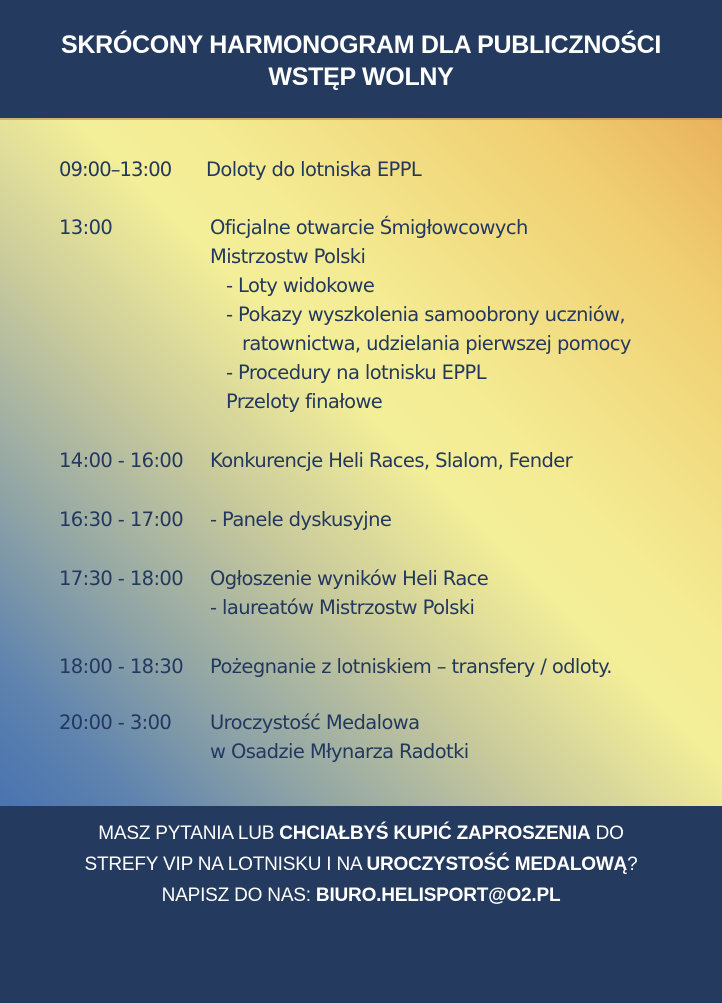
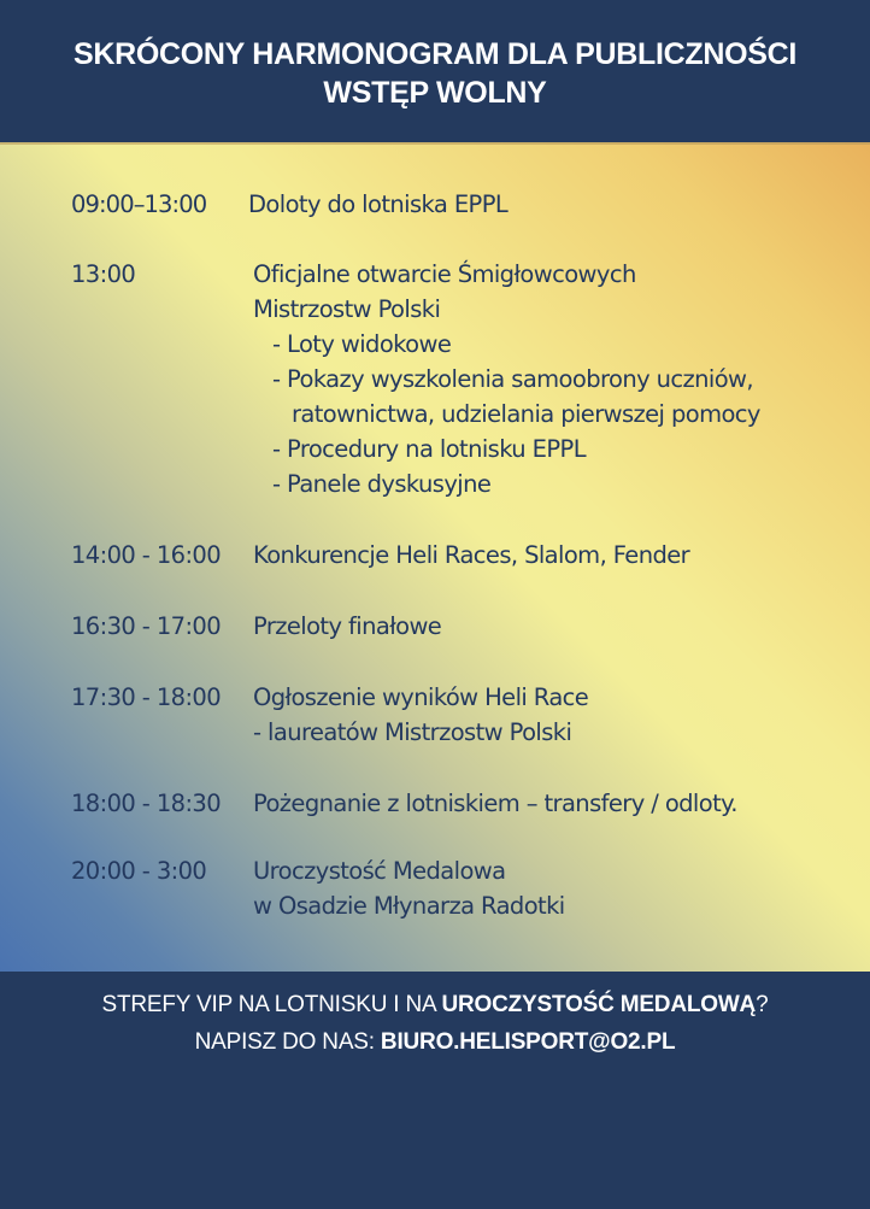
  SKRÓCONY HARMONOGRAM DLA PUBLICZNOŚCI
  WSTĘP WOLNY
  09:00–13:00
  Doloty do lotniska EPPL
  13:00
  Oficjalne otwarcie Śmigłowcowych
  Mistrzostw Polski
  - Loty widokowe
  - Pokazy wyszkolenia samoobrony uczniów,
  ratownictwa, udzielania pierwszej pomocy
  - Procedury na lotnisku EPPL
- Przeloty finałowe
+ - Panele dyskusyjne
  14:00 - 16:00
  Konkurencje Heli Races, Slalom, Fender
  16:30 - 17:00
- - Panele dyskusyjne
+ Przeloty finałowe
  17:30 - 18:00
  Ogłoszenie wyników Heli Race
  - laureatów Mistrzostw Polski
  18:00 - 18:30
  Pożegnanie z lotniskiem – transfery / odloty.
  20:00 - 3:00
  Uroczystość Medalowa
  w Osadzie Młynarza Radotki
- MASZ PYTANIA LUB CHCIAŁBYŚ KUPIĆ ZAPROSZENIA DO
  STREFY VIP NA LOTNISKU I NA UROCZYSTOŚĆ MEDALOWĄ?
  NAPISZ DO NAS: BIURO.HELISPORT@O2.PL
